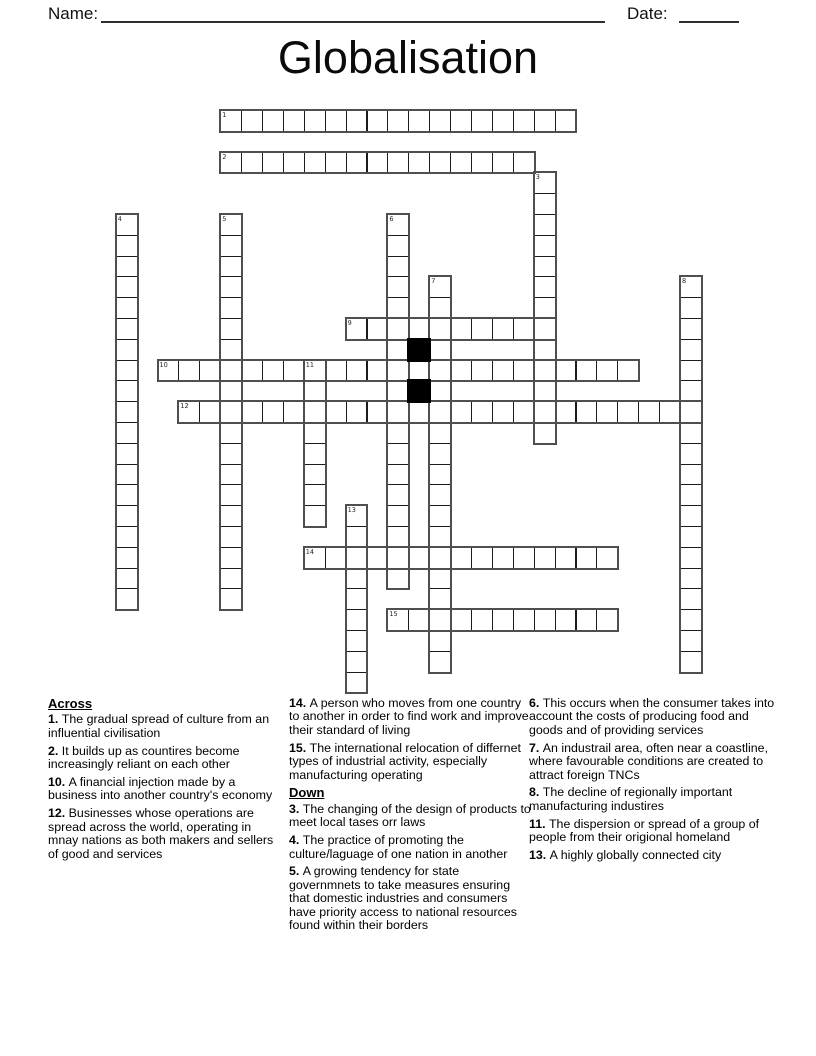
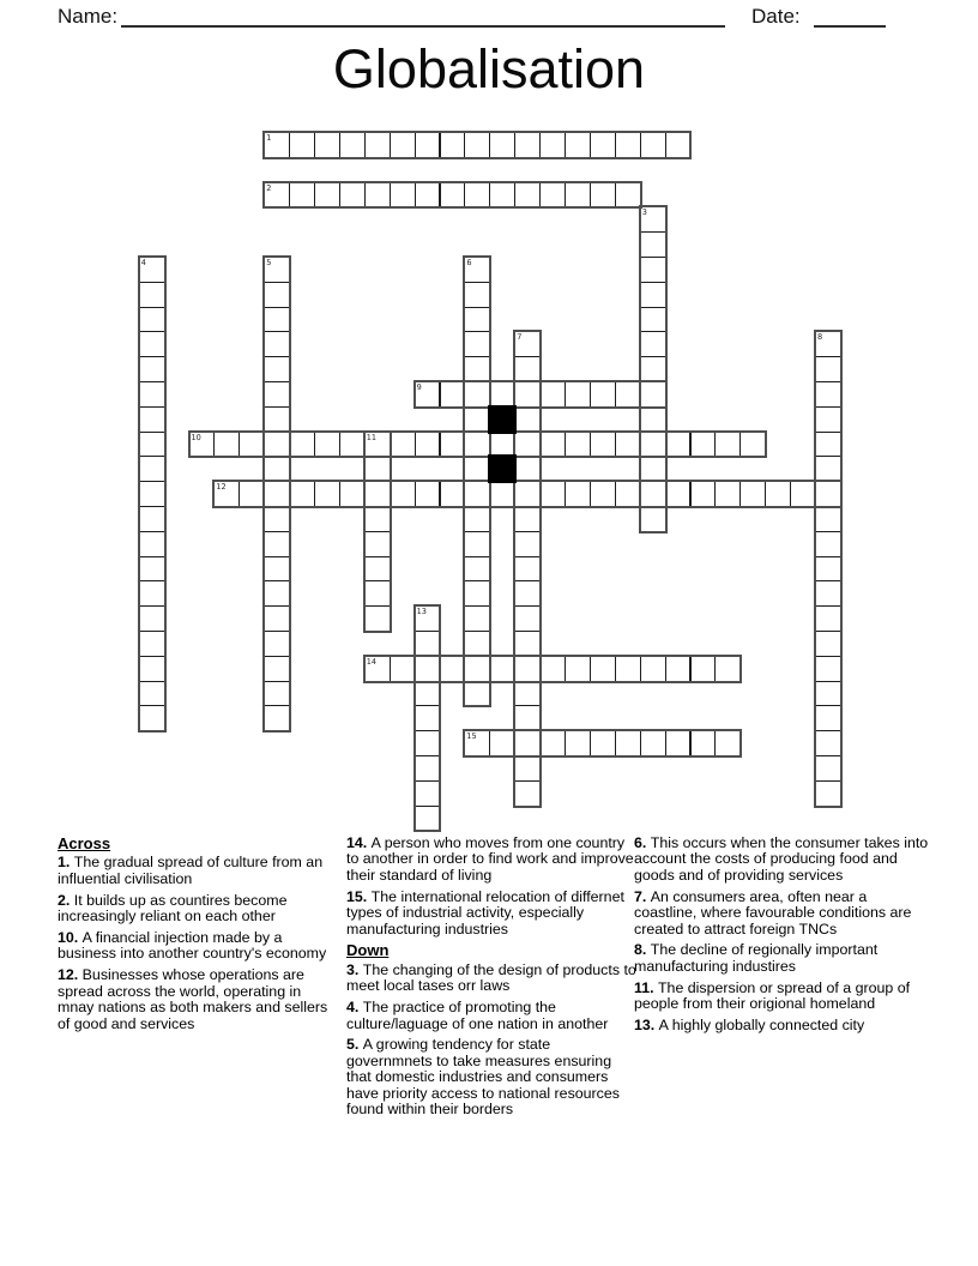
  Name:
  Date:
  Globalisation
  1
  2
  3
  4
  5
  6
  7
  8
  9
  10
  11
  12
  13
  14
  15
  Across
  1. The gradual spread of culture from an influential civilisation
  2. It builds up as countires become increasingly reliant on each other
  10. A financial injection made by a business into another country's economy
  12. Businesses whose operations are spread across the world, operating in mnay nations as both makers and sellers of good and services
  14. A person who moves from one country to another in order to find work and improve their standard of living
- 15. The international relocation of differnet types of industrial activity, especially manufacturing operating
+ 15. The international relocation of differnet types of industrial activity, especially manufacturing industries
  Down
  3. The changing of the design of products to meet local tases orr laws
  4. The practice of promoting the culture/laguage of one nation in another
  5. A growing tendency for state governmnets to take measures ensuring that domestic industries and consumers have priority access to national resources found within their borders
  6. This occurs when the consumer takes into account the costs of producing food and goods and of providing services
- 7. An industrail area, often near a coastline, where favourable conditions are created to attract foreign TNCs
+ 7. An consumers area, often near a coastline, where favourable conditions are created to attract foreign TNCs
  8. The decline of regionally important manufacturing industires
  11. The dispersion or spread of a group of people from their origional homeland
  13. A highly globally connected city
